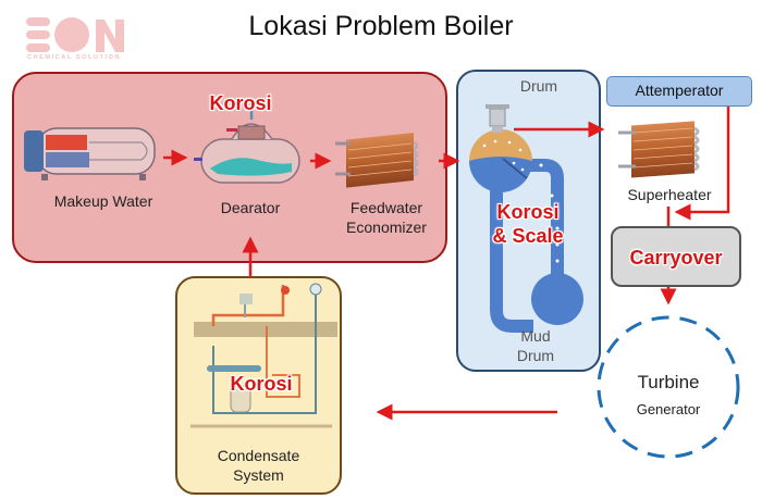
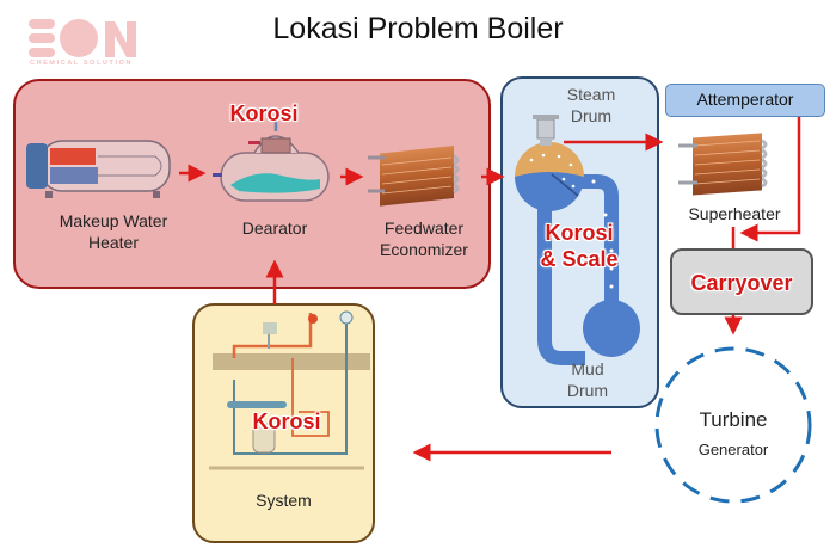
  Lokasi Problem Boiler
  Korosi
  Makeup Water
+ Heater
  Dearator
  Feedwater
  Economizer
+ Steam
  Drum
  Korosi
  & Scale
  Mud
  Drum
  Attemperator
  Superheater
  Carryover
  Turbine
  Generator
  Korosi
- Condensate
  System
